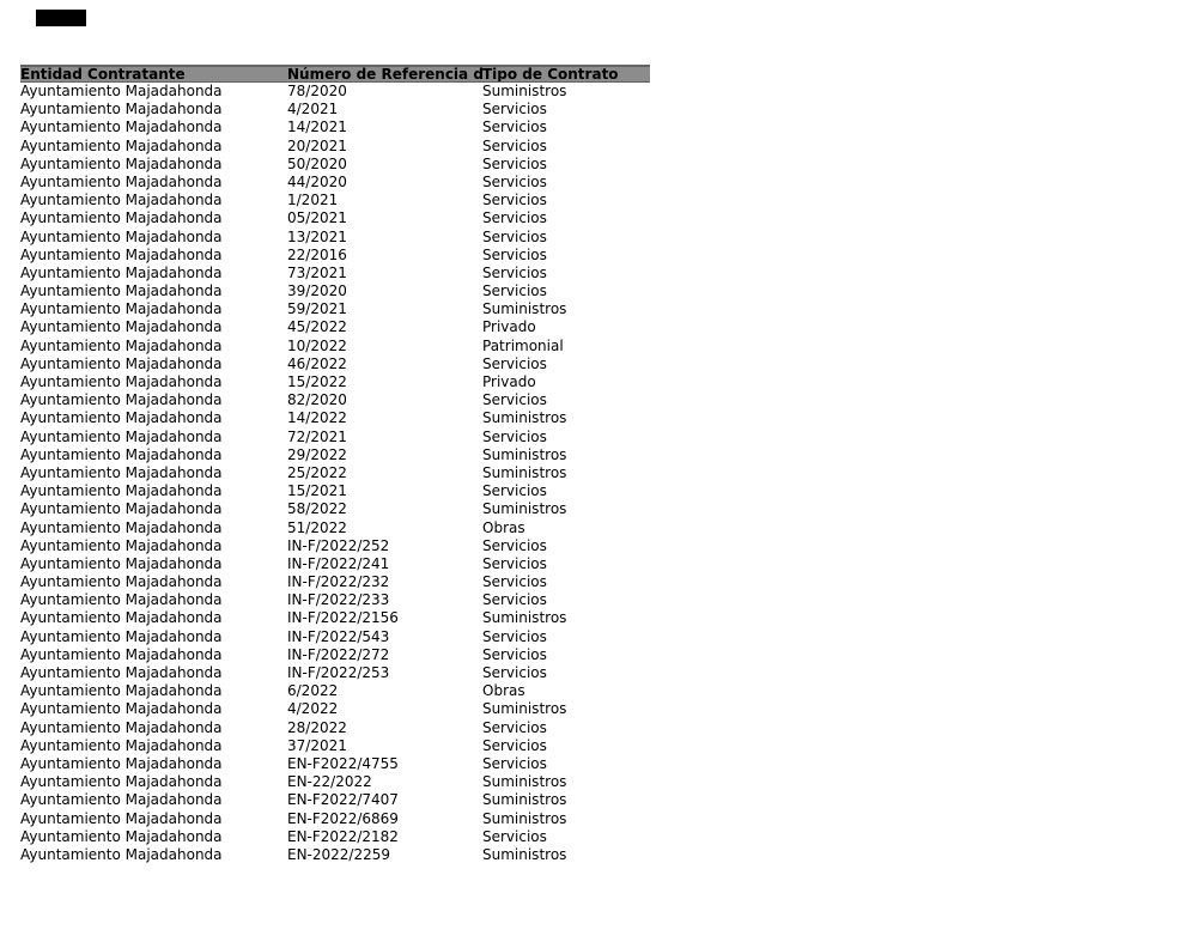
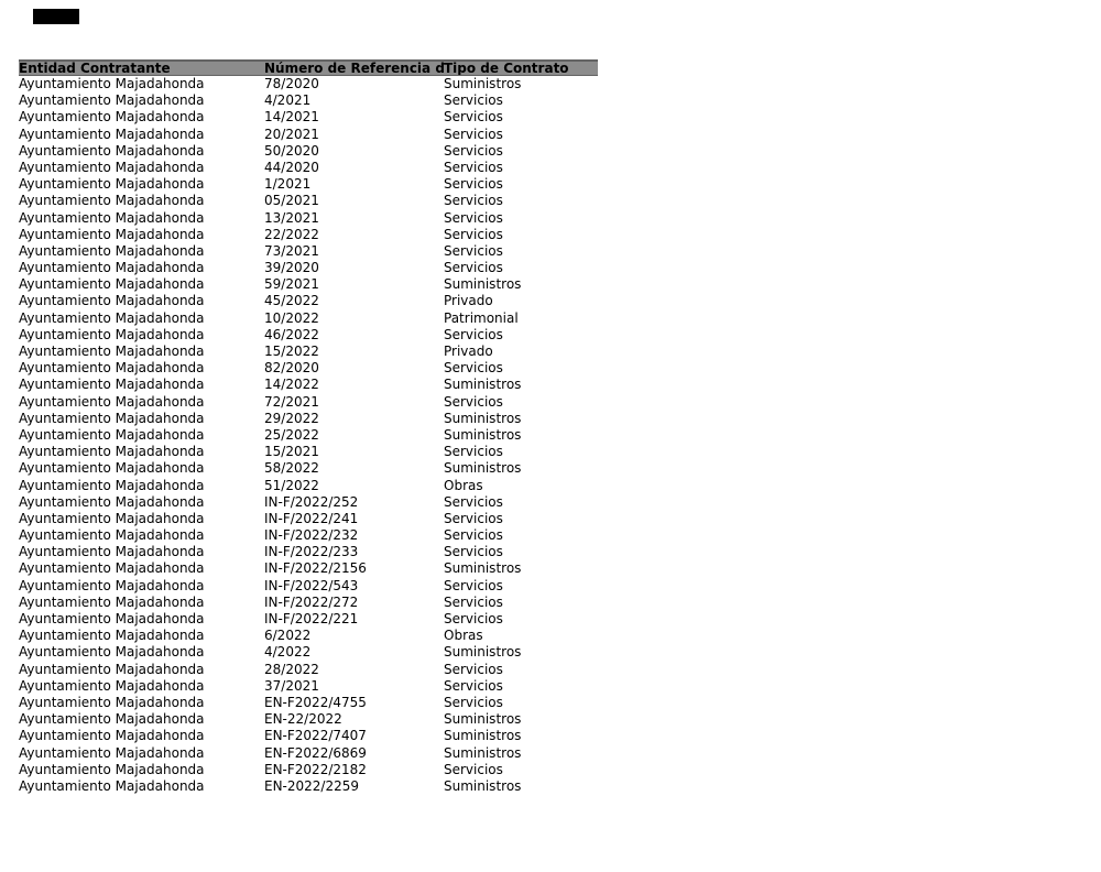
  Entidad Contratante
  Número de Referencia d
  Tipo de Contrato
  Ayuntamiento Majadahonda
  78/2020
  Suministros
  Ayuntamiento Majadahonda
  4/2021
  Servicios
  Ayuntamiento Majadahonda
  14/2021
  Servicios
  Ayuntamiento Majadahonda
  20/2021
  Servicios
  Ayuntamiento Majadahonda
  50/2020
  Servicios
  Ayuntamiento Majadahonda
  44/2020
  Servicios
  Ayuntamiento Majadahonda
  1/2021
  Servicios
  Ayuntamiento Majadahonda
  05/2021
  Servicios
  Ayuntamiento Majadahonda
  13/2021
  Servicios
  Ayuntamiento Majadahonda
- 22/2016
+ 22/2022
  Servicios
  Ayuntamiento Majadahonda
  73/2021
  Servicios
  Ayuntamiento Majadahonda
  39/2020
  Servicios
  Ayuntamiento Majadahonda
  59/2021
  Suministros
  Ayuntamiento Majadahonda
  45/2022
  Privado
  Ayuntamiento Majadahonda
  10/2022
  Patrimonial
  Ayuntamiento Majadahonda
  46/2022
  Servicios
  Ayuntamiento Majadahonda
  15/2022
  Privado
  Ayuntamiento Majadahonda
  82/2020
  Servicios
  Ayuntamiento Majadahonda
  14/2022
  Suministros
  Ayuntamiento Majadahonda
  72/2021
  Servicios
  Ayuntamiento Majadahonda
  29/2022
  Suministros
  Ayuntamiento Majadahonda
  25/2022
  Suministros
  Ayuntamiento Majadahonda
  15/2021
  Servicios
  Ayuntamiento Majadahonda
  58/2022
  Suministros
  Ayuntamiento Majadahonda
  51/2022
  Obras
  Ayuntamiento Majadahonda
  IN-F/2022/252
  Servicios
  Ayuntamiento Majadahonda
  IN-F/2022/241
  Servicios
  Ayuntamiento Majadahonda
  IN-F/2022/232
  Servicios
  Ayuntamiento Majadahonda
  IN-F/2022/233
  Servicios
  Ayuntamiento Majadahonda
  IN-F/2022/2156
  Suministros
  Ayuntamiento Majadahonda
  IN-F/2022/543
  Servicios
  Ayuntamiento Majadahonda
  IN-F/2022/272
  Servicios
  Ayuntamiento Majadahonda
- IN-F/2022/253
+ IN-F/2022/221
  Servicios
  Ayuntamiento Majadahonda
  6/2022
  Obras
  Ayuntamiento Majadahonda
  4/2022
  Suministros
  Ayuntamiento Majadahonda
  28/2022
  Servicios
  Ayuntamiento Majadahonda
  37/2021
  Servicios
  Ayuntamiento Majadahonda
  EN-F2022/4755
  Servicios
  Ayuntamiento Majadahonda
  EN-22/2022
  Suministros
  Ayuntamiento Majadahonda
  EN-F2022/7407
  Suministros
  Ayuntamiento Majadahonda
  EN-F2022/6869
  Suministros
  Ayuntamiento Majadahonda
  EN-F2022/2182
  Servicios
  Ayuntamiento Majadahonda
  EN-2022/2259
  Suministros
